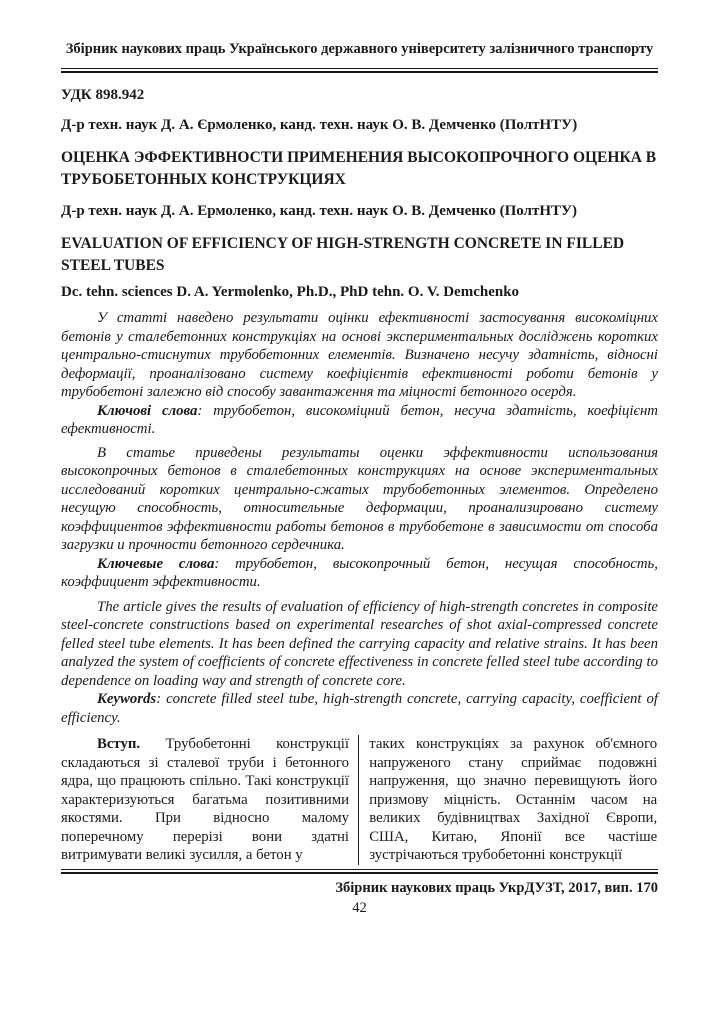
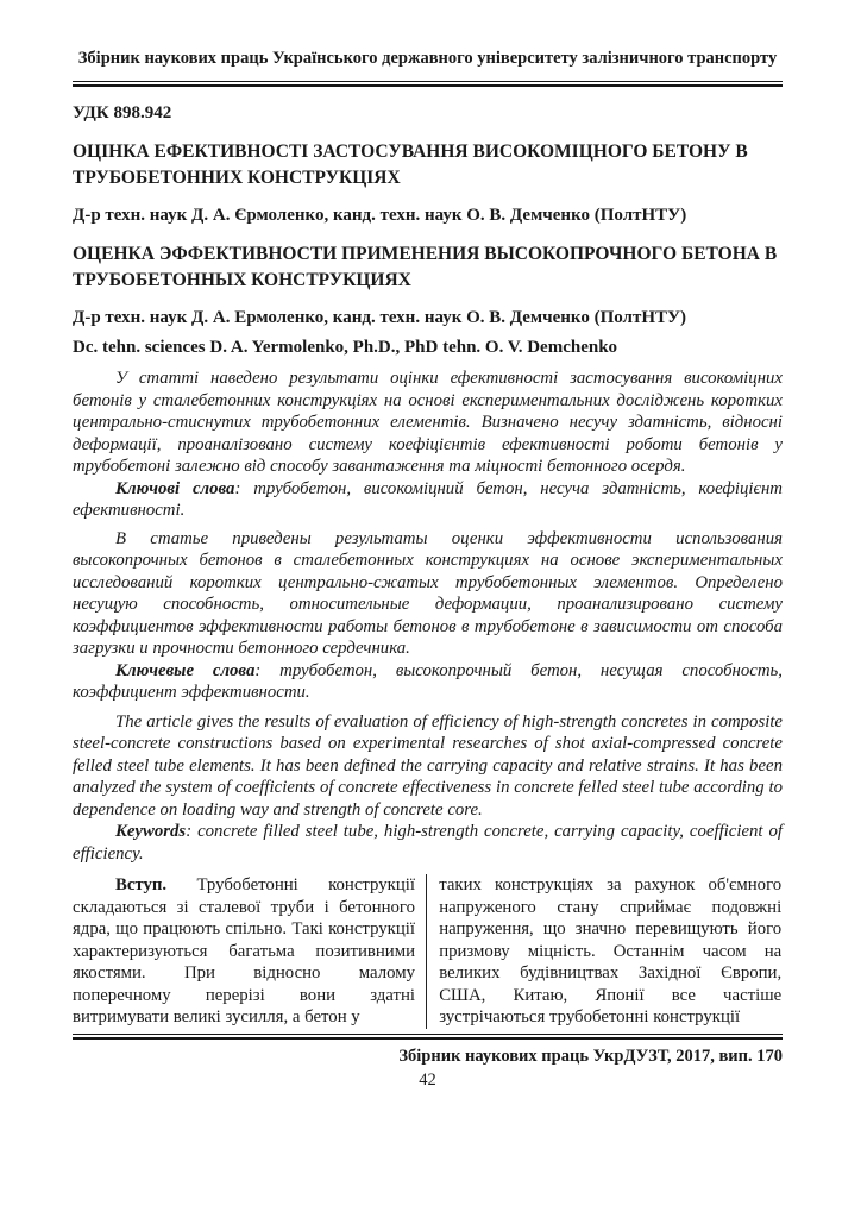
  Збірник наукових праць Українського державного університету залізничного транспорту
  УДК 898.942
+ ОЦІНКА ЕФЕКТИВНОСТІ ЗАСТОСУВАННЯ ВИСОКОМІЦНОГО БЕТОНУ В ТРУБОБЕТОННИХ КОНСТРУКЦІЯХ
  Д-р техн. наук Д. А. Єрмоленко, канд. техн. наук О. В. Демченко (ПолтНТУ)
- ОЦЕНКА ЭФФЕКТИВНОСТИ ПРИМЕНЕНИЯ ВЫСОКОПРОЧНОГО ОЦЕНКА В ТРУБОБЕТОННЫХ КОНСТРУКЦИЯХ
+ ОЦЕНКА ЭФФЕКТИВНОСТИ ПРИМЕНЕНИЯ ВЫСОКОПРОЧНОГО БЕТОНА В ТРУБОБЕТОННЫХ КОНСТРУКЦИЯХ
  Д-р техн. наук Д. А. Ермоленко, канд. техн. наук О. В. Демченко (ПолтНТУ)
- EVALUATION OF EFFICIENCY OF HIGH-STRENGTH CONCRETE IN FILLED STEEL TUBES
  Dc. tehn. sciences D. A. Yermolenko, Ph.D., PhD tehn. O. V. Demchenko
- У статті наведено результати оцінки ефективності застосування високоміцних бетонів у сталебетонних конструкціях на основі экспериментальных досліджень коротких центрально-стиснутих трубобетонних елементів. Визначено несучу здатність, відносні деформації, проаналізовано систему коефіцієнтів ефективності роботи бетонів у трубобетоні залежно від способу завантаження та міцності бетонного осердя.
+ У статті наведено результати оцінки ефективності застосування високоміцних бетонів у сталебетонних конструкціях на основі експериментальних досліджень коротких центрально-стиснутих трубобетонних елементів. Визначено несучу здатність, відносні деформації, проаналізовано систему коефіцієнтів ефективності роботи бетонів у трубобетоні залежно від способу завантаження та міцності бетонного осердя.
  Ключові слова: трубобетон, високоміцний бетон, несуча здатність, коефіцієнт ефективності.
  В статье приведены результаты оценки эффективности использования высокопрочных бетонов в сталебетонных конструкциях на основе экспериментальных исследований коротких центрально-сжатых трубобетонных элементов. Определено несущую способность, относительные деформации, проанализировано систему коэффициентов эффективности работы бетонов в трубобетоне в зависимости от способа загрузки и прочности бетонного сердечника.
  Ключевые слова: трубобетон, высокопрочный бетон, несущая способность, коэффициент эффективности.
  The article gives the results of evaluation of efficiency of high-strength concretes in composite steel-concrete constructions based on experimental researches of shot axial-compressed concrete felled steel tube elements. It has been defined the carrying capacity and relative strains. It has been analyzed the system of coefficients of concrete effectiveness in concrete felled steel tube according to dependence on loading way and strength of concrete core.
  Keywords: concrete filled steel tube, high-strength concrete, carrying capacity, coefficient of efficiency.
  Вступ. Трубобетонні конструкції складаються зі сталевої труби і бетонного ядра, що працюють спільно. Такі конструкції характеризуються багатьма позитивними якостями. При відносно малому поперечному перерізі вони здатні витримувати великі зусилля, а бетон у
  таких конструкціях за рахунок об'ємного напруженого стану сприймає подовжні напруження, що значно перевищують його призмову міцність. Останнім часом на великих будівництвах Західної Європи, США, Китаю, Японії все частіше зустрічаються трубобетонні конструкції
  Збірник наукових праць УкрДУЗТ, 2017, вип. 170
  42
